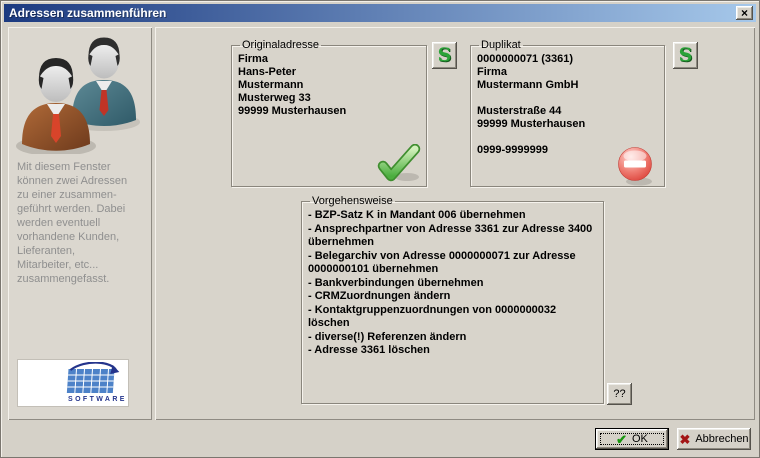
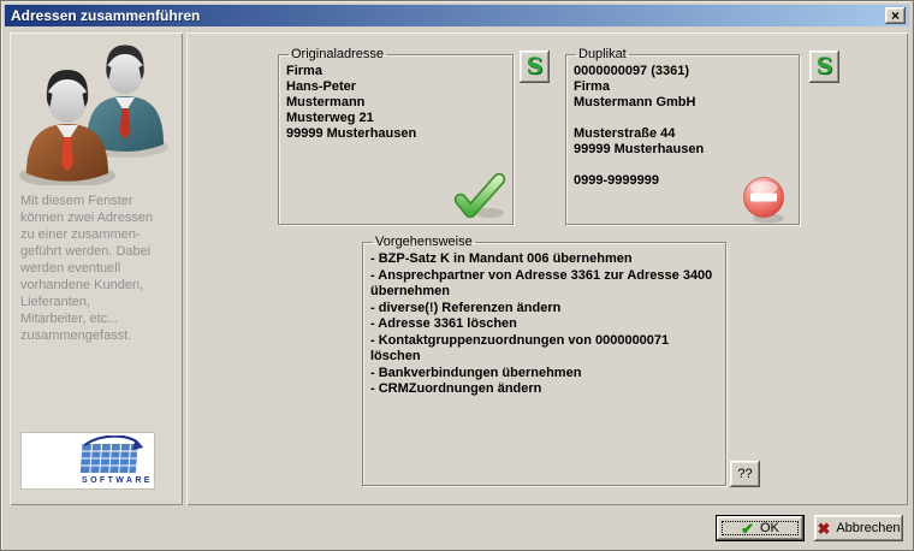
  Adressen zusammenführen
  ×
  Mit diesem Fenster
  können zwei Adressen
  zu einer zusammen-
  geführt werden. Dabei
  werden eventuell
  vorhandene Kunden,
  Lieferanten,
  Mitarbeiter, etc...
  zusammengefasst.
  Originaladresse
  Firma
  Hans-Peter
  Mustermann
- Musterweg 33
+ Musterweg 21
  99999 Musterhausen
  S
  Duplikat
- 0000000071 (3361)
+ 0000000097 (3361)
  Firma
  Mustermann GmbH
  Musterstraße 44
  99999 Musterhausen
  0999-9999999
  S
  Vorgehensweise
  - BZP-Satz K in Mandant 006 übernehmen
  - Ansprechpartner von Adresse 3361 zur Adresse 3400 übernehmen
- - Belegarchiv von Adresse 0000000071 zur Adresse 0000000101 übernehmen
- - Bankverbindungen übernehmen
+ - diverse(!) Referenzen ändern
- - CRMZuordnungen ändern
+ - Adresse 3361 löschen
- - Kontaktgruppenzuordnungen von 0000000032 löschen
+ - Kontaktgruppenzuordnungen von 0000000071 löschen
- - diverse(!) Referenzen ändern
+ - Bankverbindungen übernehmen
- - Adresse 3361 löschen
+ - CRMZuordnungen ändern
  ??
  ✔
  OK
  ✖
  Abbrechen
